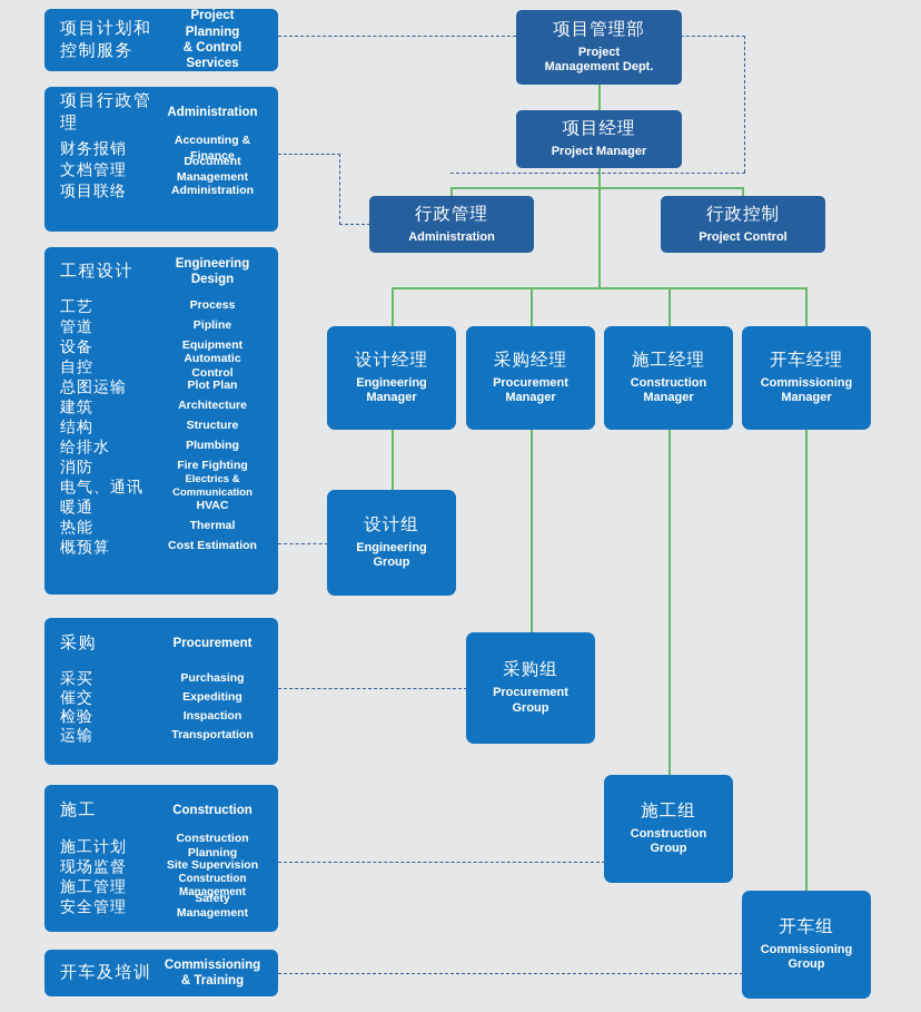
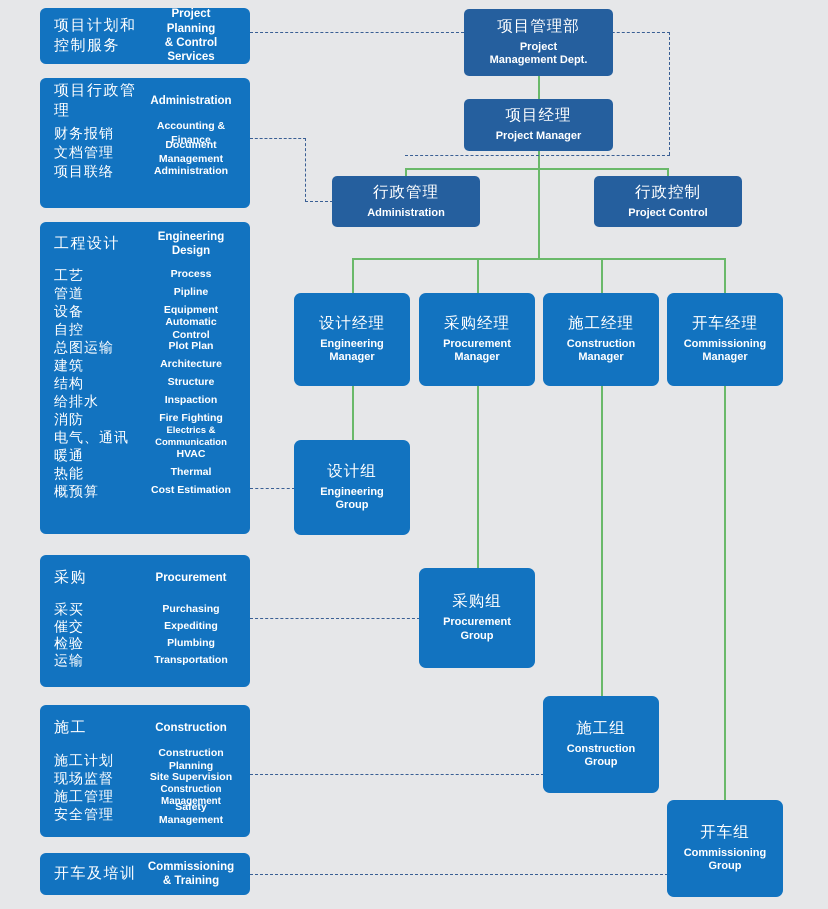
  项目管理部
  Project
  Management Dept.
  项目经理
  Project Manager
  行政管理
  Administration
  行政控制
  Project Control
  设计经理
  Engineering
  Manager
  采购经理
  Procurement
  Manager
  施工经理
  Construction
  Manager
  开车经理
  Commissioning
  Manager
  设计组
  Engineering
  Group
  采购组
  Procurement
  Group
  施工组
  Construction
  Group
  开车组
  Commissioning
  Group
  项目计划和
  控制服务
  Project Planning
  & Control Services
  项目行政管理
  Administration
  财务报销
  Accounting & Finance
  文档管理
  Document Management
  项目联络
  Administration
  工程设计
  Engineering Design
  工艺
  Process
  管道
  Pipline
  设备
  Equipment
  自控
  Automatic Control
  总图运输
  Plot Plan
  建筑
  Architecture
  结构
  Structure
  给排水
- Plumbing
+ Inspaction
  消防
  Fire Fighting
  电气、通讯
  Electrics & Communication
  暖通
  HVAC
  热能
  Thermal
  概预算
  Cost Estimation
  采购
  Procurement
  采买
  Purchasing
  催交
  Expediting
  检验
- Inspaction
+ Plumbing
  运输
  Transportation
  施工
  Construction
  施工计划
  Construction Planning
  现场监督
  Site Supervision
  施工管理
  Construction Management
  安全管理
  Safety Management
  开车及培训
  Commissioning
  & Training
